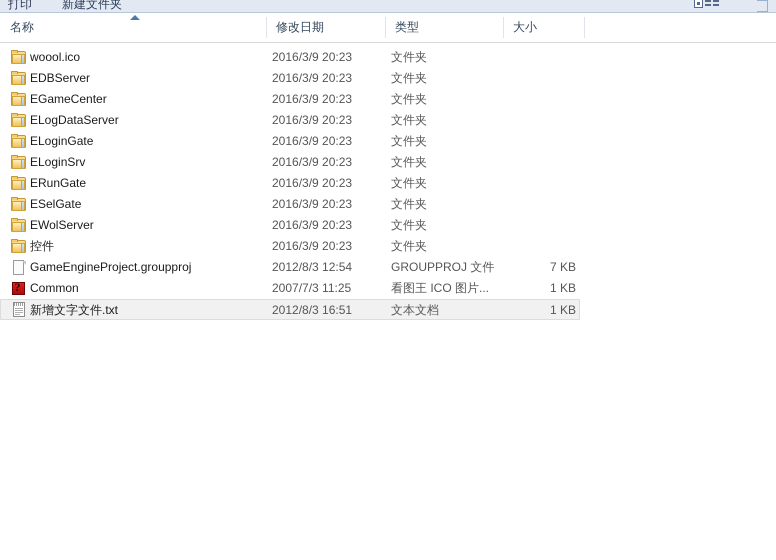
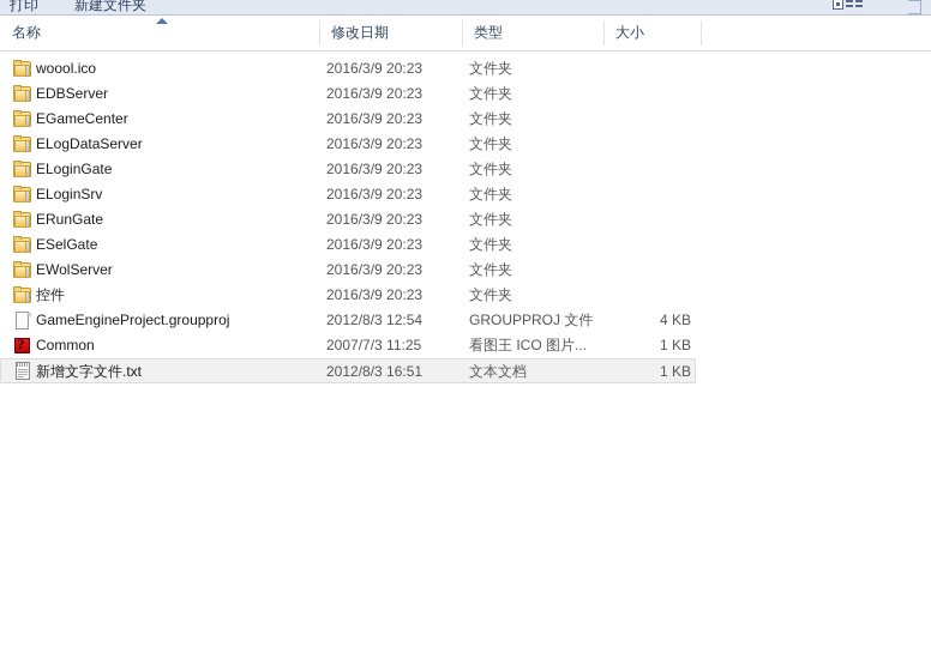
  打印
  新建文件夹
  名称
  修改日期
  类型
  大小
  woool.ico
  2016/3/9 20:23
  文件夹
  EDBServer
  2016/3/9 20:23
  文件夹
  EGameCenter
  2016/3/9 20:23
  文件夹
  ELogDataServer
  2016/3/9 20:23
  文件夹
  ELoginGate
  2016/3/9 20:23
  文件夹
  ELoginSrv
  2016/3/9 20:23
  文件夹
  ERunGate
  2016/3/9 20:23
  文件夹
  ESelGate
  2016/3/9 20:23
  文件夹
  EWolServer
  2016/3/9 20:23
  文件夹
  控件
  2016/3/9 20:23
  文件夹
  GameEngineProject.groupproj
  2012/8/3 12:54
  GROUPPROJ 文件
- 7 KB
+ 4 KB
  ?
  Common
  2007/7/3 11:25
  看图王 ICO 图片...
  1 KB
  新增文字文件.txt
  2012/8/3 16:51
  文本文档
  1 KB
